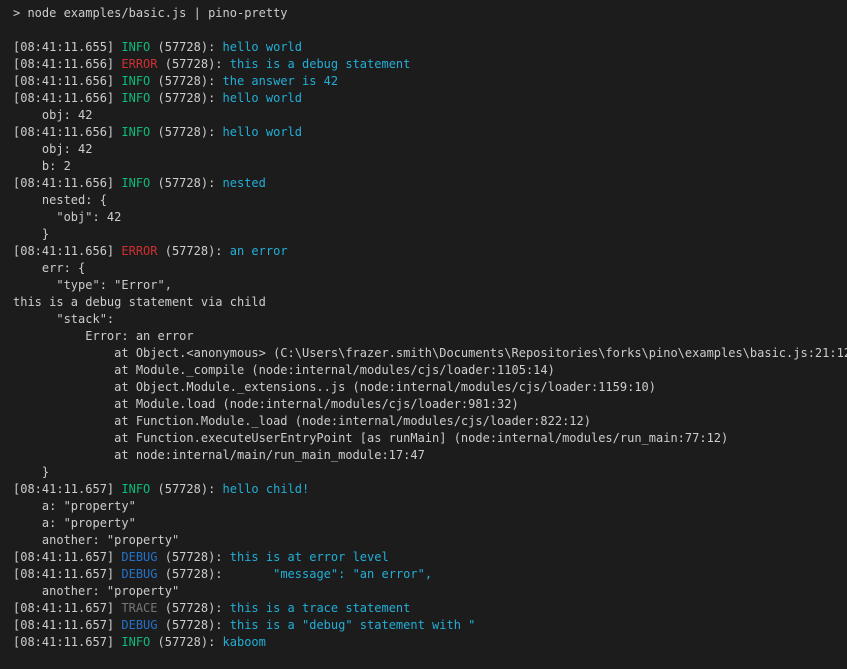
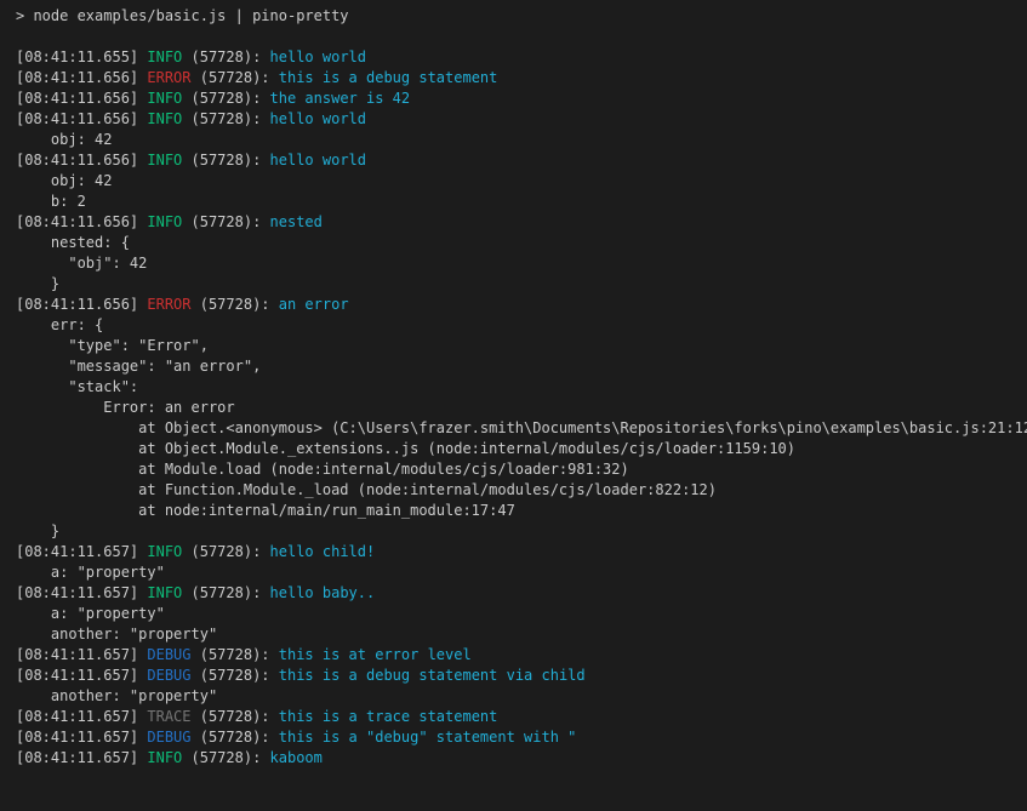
  > node examples/basic.js | pino-pretty
  [08:41:11.655] INFO (57728): hello world
  [08:41:11.656] ERROR (57728): this is a debug statement
  [08:41:11.656] INFO (57728): the answer is 42
  [08:41:11.656] INFO (57728): hello world
  obj: 42
  [08:41:11.656] INFO (57728): hello world
  obj: 42
  b: 2
  [08:41:11.656] INFO (57728): nested
  nested: {
  "obj": 42
  }
  [08:41:11.656] ERROR (57728): an error
  err: {
  "type": "Error",
- this is a debug statement via child
+ "message": "an error",
  "stack":
  Error: an error
  at Object.<anonymous> (C:\Users\frazer.smith\Documents\Repositories\forks\pino\examples\basic.js:21:1
- at Module._compile (node:internal/modules/cjs/loader:1105:14)
  at Object.Module._extensions..js (node:internal/modules/cjs/loader:1159:10)
  at Module.load (node:internal/modules/cjs/loader:981:32)
  at Function.Module._load (node:internal/modules/cjs/loader:822:12)
- at Function.executeUserEntryPoint [as runMain] (node:internal/modules/run_main:77:12)
  at node:internal/main/run_main_module:17:47
  }
  [08:41:11.657] INFO (57728): hello child!
  a: "property"
+ [08:41:11.657] INFO (57728): hello baby..
  a: "property"
  another: "property"
  [08:41:11.657] DEBUG (57728): this is at error level
- [08:41:11.657] DEBUG (57728): "message": "an error",
+ [08:41:11.657] DEBUG (57728): this is a debug statement via child
  another: "property"
  [08:41:11.657] TRACE (57728): this is a trace statement
  [08:41:11.657] DEBUG (57728): this is a "debug" statement with "
  [08:41:11.657] INFO (57728): kaboom
